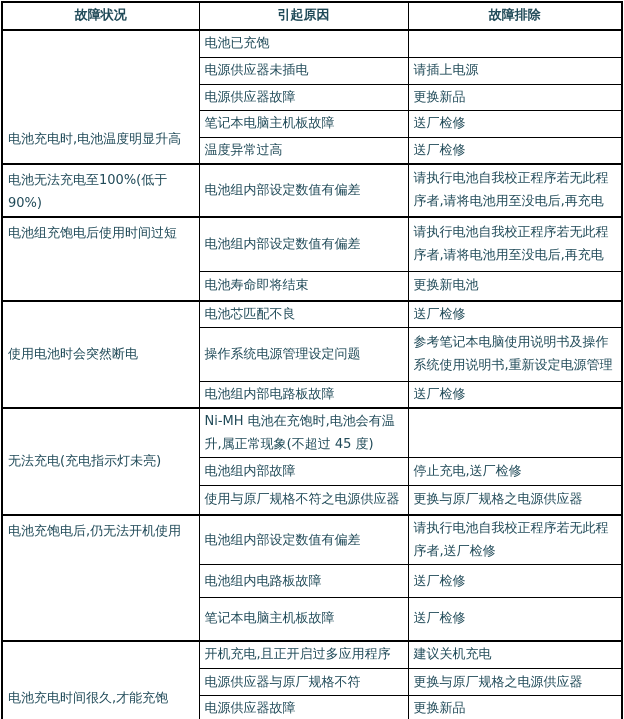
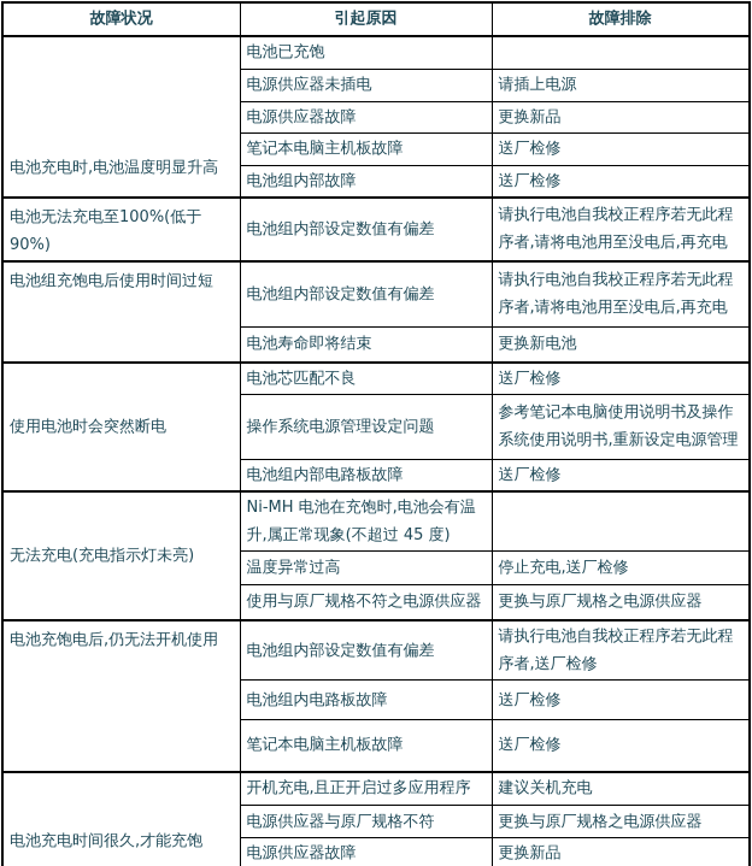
  故障状况	引起原因	故障排除
  电池充电时,电池温度明显升高	电池已充饱
  电源供应器未插电	请插上电源
  电源供应器故障	更换新品
  笔记本电脑主机板故障	送厂检修
- 温度异常过高	送厂检修
+ 电池组内部故障	送厂检修
  电池无法充电至100%(低于 90%)	电池组内部设定数值有偏差	请执行电池自我校正程序若无此程序者,请将电池用至没电后,再充电
  电池组充饱电后使用时间过短	电池组内部设定数值有偏差	请执行电池自我校正程序若无此程序者,请将电池用至没电后,再充电
  电池寿命即将结束	更换新电池
  使用电池时会突然断电	电池芯匹配不良	送厂检修
  操作系统电源管理设定问题	参考笔记本电脑使用说明书及操作系统使用说明书,重新设定电源管理
  电池组内部电路板故障	送厂检修
  无法充电(充电指示灯未亮)	Ni-MH 电池在充饱时,电池会有温升,属正常现象(不超过 45 度)
- 电池组内部故障	停止充电,送厂检修
+ 温度异常过高	停止充电,送厂检修
  使用与原厂规格不符之电源供应器	更换与原厂规格之电源供应器
  电池充饱电后,仍无法开机使用	电池组内部设定数值有偏差	请执行电池自我校正程序若无此程序者,送厂检修
  电池组内电路板故障	送厂检修
  笔记本电脑主机板故障	送厂检修
  电池充电时间很久,才能充饱	开机充电,且正开启过多应用程序	建议关机充电
  电源供应器与原厂规格不符	更换与原厂规格之电源供应器
  电源供应器故障	更换新品
